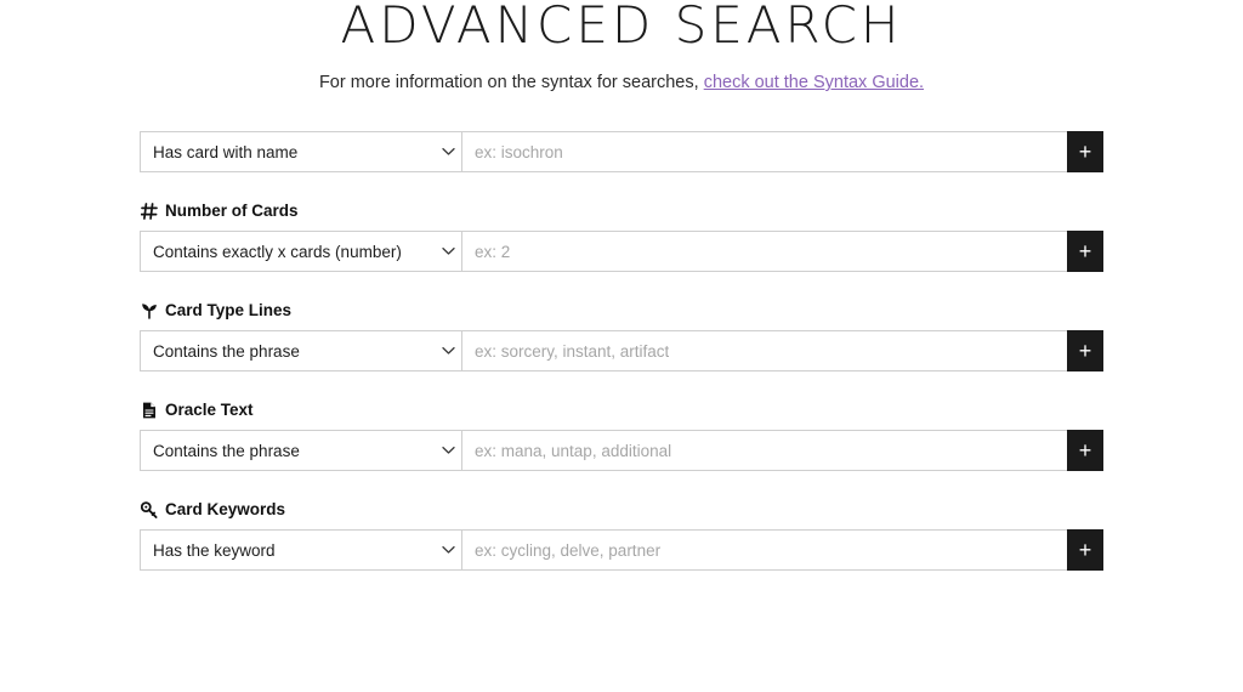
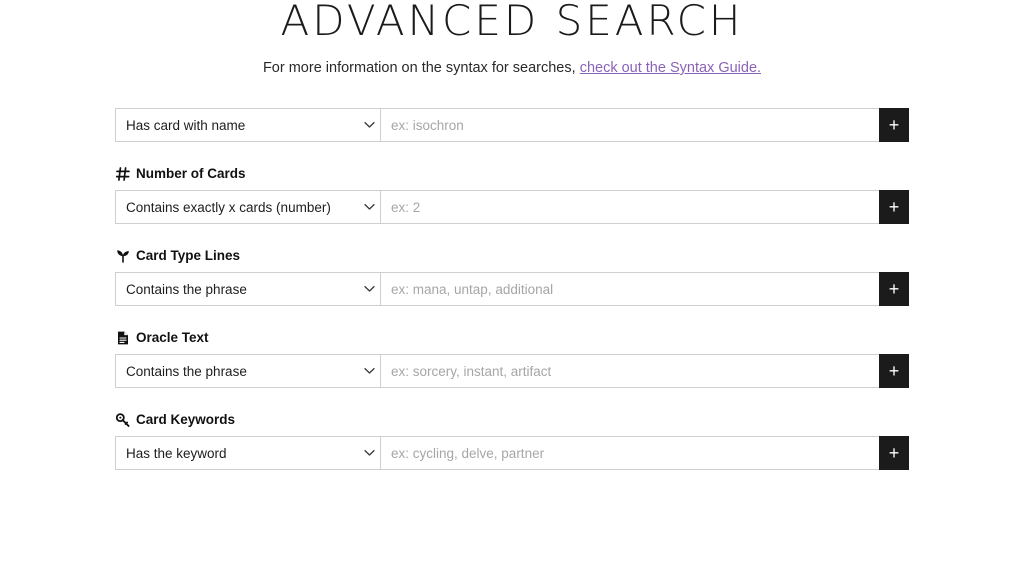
  ADVANCED SEARCH
  For more information on the syntax for searches, check out the Syntax Guide.
  Has card with name
  ex: isochron
  +
  Number of Cards
  Contains exactly x cards (number)
  ex: 2
  +
  Card Type Lines
  Contains the phrase
- ex: sorcery, instant, artifact
+ ex: mana, untap, additional
  +
  Oracle Text
  Contains the phrase
- ex: mana, untap, additional
+ ex: sorcery, instant, artifact
  +
  Card Keywords
  Has the keyword
  ex: cycling, delve, partner
  +
